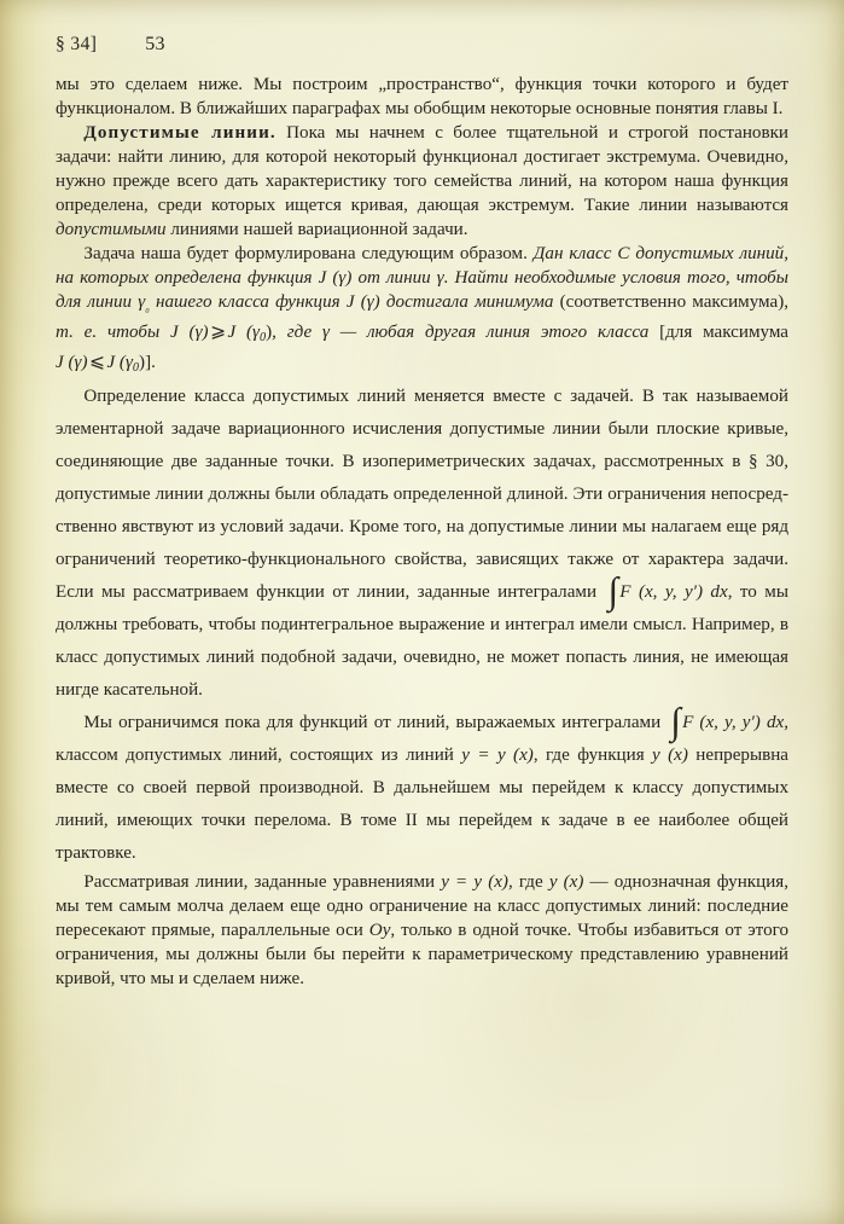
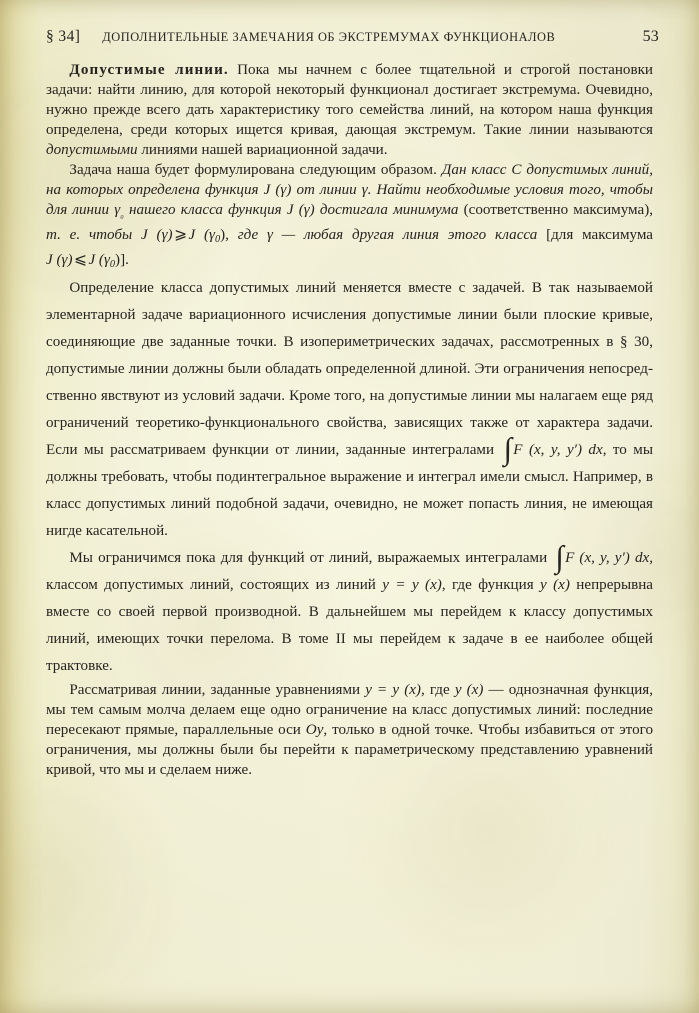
  § 34]
+ ДОПОЛНИТЕЛЬНЫЕ ЗАМЕЧАНИЯ ОБ ЭКСТРЕМУМАХ ФУНКЦИОНАЛОВ
  53
- мы это сделаем ниже. Мы построим „пространство“, функция точки которого и будет функционалом. В ближайших параграфах мы обобщим некоторые основные понятия главы I.
  Допустимые линии. Пока мы начнем с более тщательной и строгой постановки задачи: найти линию, для которой некоторый функционал достигает экстремума. Очевидно, нужно прежде всего дать характеристику того семейства линий, на котором наша функция определена, среди которых ищется кривая, дающая экстремум. Такие линии назы­ваются допустимыми линиями нашей вариационной задачи.
  Задача наша будет формулирована следующим образом. Дан класс C допустимых линий, на которых определена функция J (γ) от линии γ. Найти необходимые условия того, чтобы для линии γ₀ нашего класса функция J (γ) достигала минимума (соответственно максимума), т. е. чтобы J (γ)⩾J (γ0), где γ — любая другая линия этого класса [для максимума J (γ)⩽J (γ0)].
  Определение класса допустимых линий меняется вместе с задачей. В так называемой элементарной задаче вариационного исчисления допу­стимые линии были плоские кривые, соединяющие две заданные точки. В изопериметрических задачах, рассмотренных в § 30, допустимые линии должны были обладать определенной длиной. Эти ограничения непосред­твенно явствуют из условий задачи. Кроме того, на допустимые линии мы налагаем еще ряд ограничений теоретико-функционального свойства, зависящих также от характера задачи. Если мы рассматриваем функции от линии, заданные интегралами ∫F (x, y, y′) dx, то мы должны требо­вать, чтобы подинтегральное выражение и интеграл имели смысл. Напри­мер, в класс допустимых линий подобной задачи, очевидно, не может попасть линия, не имеющая нигде касательной.
  Мы ограничимся пока для функций от линий, выражаемых интегра­лами ∫F (x, y, y′) dx, классом допустимых линий, состоящих из линий y = y (x), где функция y (x) непрерывна вместе со своей первой произ­водной. В дальнейшем мы перейдем к классу допустимых линий, имею­щих точки перелома. В томе II мы перейдем к задаче в ее наиболее общей трактовке.
  Рассматривая линии, заданные уравнениями y = y (x), где y (x) — однозначная функция, мы тем самым молча делаем еще одно ограниче­ние на класс допустимых линий: последние пересекают прямые, парал­лельные оси Oy, только в одной точке. Чтобы избавиться от этого ограничения, мы должны были бы перейти к параметрическому пред­ставлению уравнений кривой, что мы и сделаем ниже.
